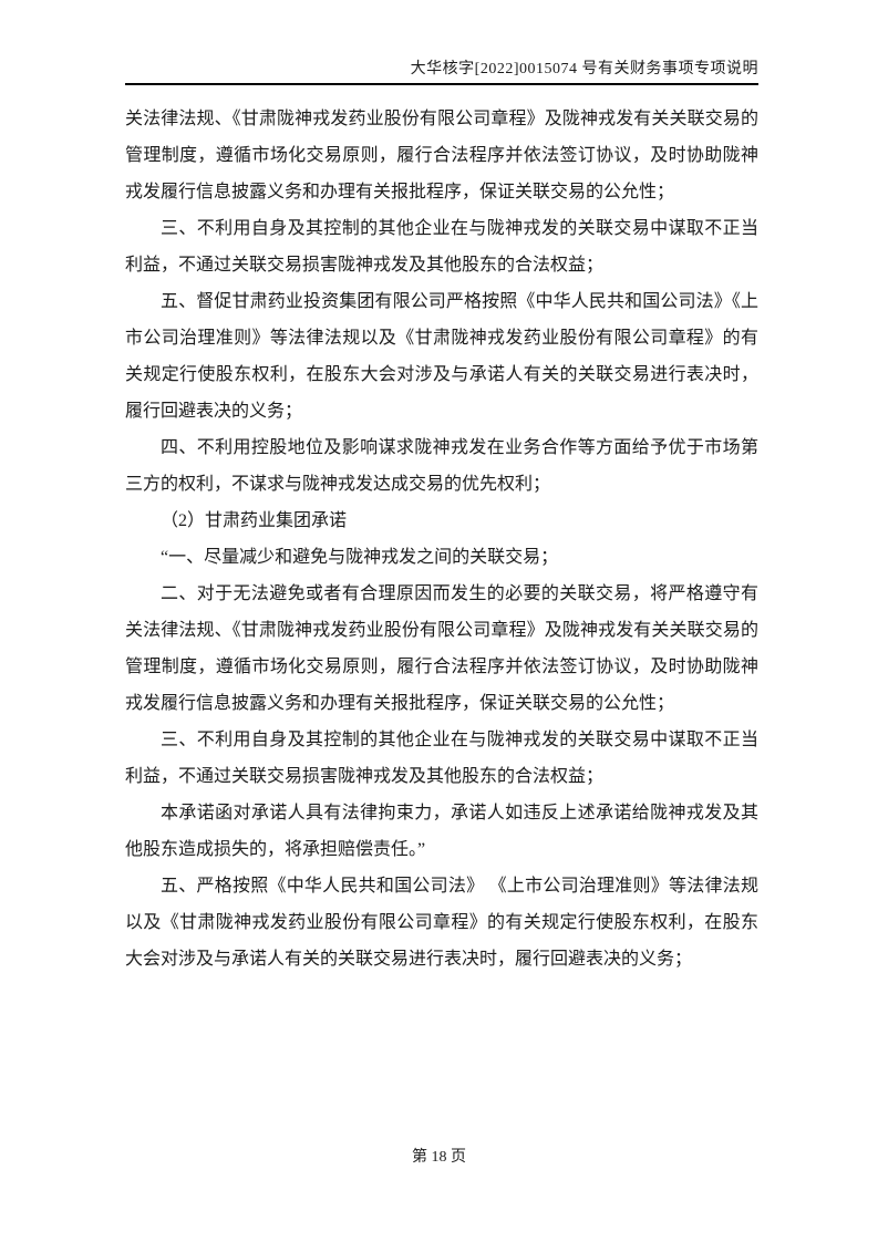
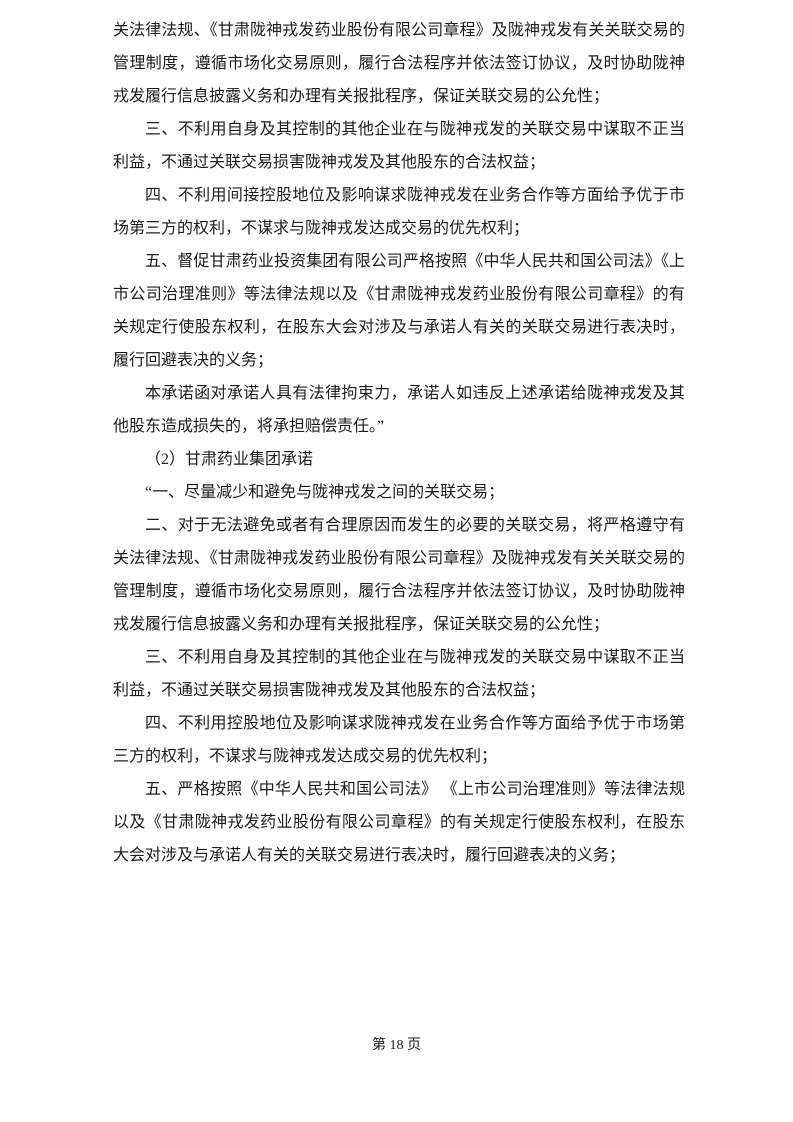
- 大华核字[2022]0015074 号有关财务事项专项说明
  关法律法规、《甘肃陇神戎发药业股份有限公司章程》及陇神戎发有关关联交易的管理制度，遵循市场化交易原则，履行合法程序并依法签订协议，及时协助陇神戎发履行信息披露义务和办理有关报批程序，保证关联交易的公允性；
  三、不利用自身及其控制的其他企业在与陇神戎发的关联交易中谋取不正当利益，不通过关联交易损害陇神戎发及其他股东的合法权益；
+ 四、不利用间接控股地位及影响谋求陇神戎发在业务合作等方面给予优于市场第三方的权利，不谋求与陇神戎发达成交易的优先权利；
  五、督促甘肃药业投资集团有限公司严格按照《中华人民共和国公司法》《上市公司治理准则》等法律法规以及《甘肃陇神戎发药业股份有限公司章程》的有关规定行使股东权利，在股东大会对涉及与承诺人有关的关联交易进行表决时，履行回避表决的义务；
- 四、不利用控股地位及影响谋求陇神戎发在业务合作等方面给予优于市场第三方的权利，不谋求与陇神戎发达成交易的优先权利；
+ 本承诺函对承诺人具有法律拘束力，承诺人如违反上述承诺给陇神戎发及其他股东造成损失的，将承担赔偿责任。”
  （2）甘肃药业集团承诺
  “一、尽量减少和避免与陇神戎发之间的关联交易；
  二、对于无法避免或者有合理原因而发生的必要的关联交易，将严格遵守有关法律法规、《甘肃陇神戎发药业股份有限公司章程》及陇神戎发有关关联交易的管理制度，遵循市场化交易原则，履行合法程序并依法签订协议，及时协助陇神戎发履行信息披露义务和办理有关报批程序，保证关联交易的公允性；
  三、不利用自身及其控制的其他企业在与陇神戎发的关联交易中谋取不正当利益，不通过关联交易损害陇神戎发及其他股东的合法权益；
- 本承诺函对承诺人具有法律拘束力，承诺人如违反上述承诺给陇神戎发及其他股东造成损失的，将承担赔偿责任。”
+ 四、不利用控股地位及影响谋求陇神戎发在业务合作等方面给予优于市场第三方的权利，不谋求与陇神戎发达成交易的优先权利；
  五、严格按照《中华人民共和国公司法》 《上市公司治理准则》等法律法规以及《甘肃陇神戎发药业股份有限公司章程》的有关规定行使股东权利，在股东大会对涉及与承诺人有关的关联交易进行表决时，履行回避表决的义务；
  第 18 页
